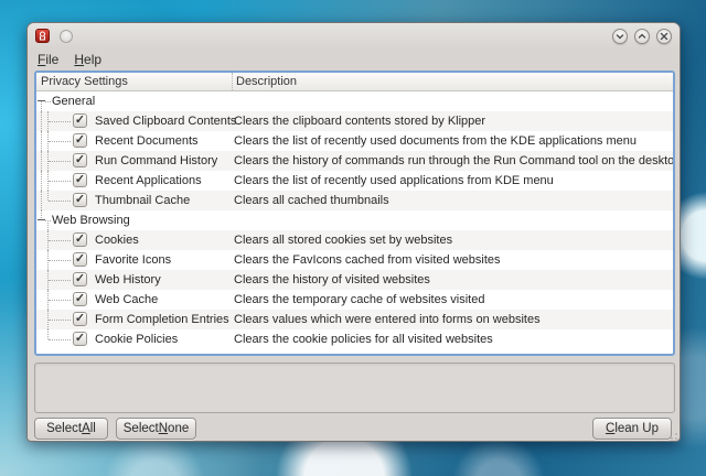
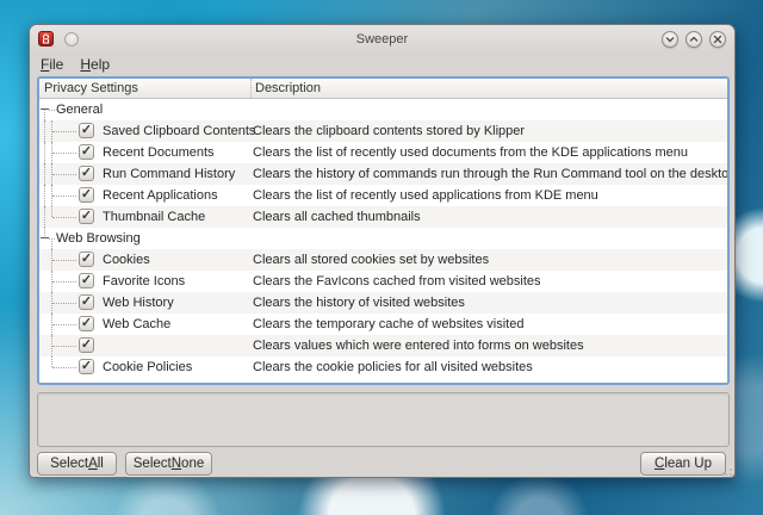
+ Sweeper
  File
  Help
  Privacy Settings
  Description
  General
  ✓
  Saved Clipboard Contents
  Clears the clipboard contents stored by Klipper
  ✓
  Recent Documents
  Clears the list of recently used documents from the KDE applications menu
  ✓
  Run Command History
  Clears the history of commands run through the Run Command tool on the deskto
  ✓
  Recent Applications
  Clears the list of recently used applications from KDE menu
  ✓
  Thumbnail Cache
  Clears all cached thumbnails
  Web Browsing
  ✓
  Cookies
  Clears all stored cookies set by websites
  ✓
  Favorite Icons
  Clears the FavIcons cached from visited websites
  ✓
  Web History
  Clears the history of visited websites
  ✓
  Web Cache
  Clears the temporary cache of websites visited
  ✓
- Form Completion Entries
  Clears values which were entered into forms on websites
  ✓
  Cookie Policies
  Clears the cookie policies for all visited websites
  Select
  A
  ll
  Select
  N
  one
  C
  lean Up
